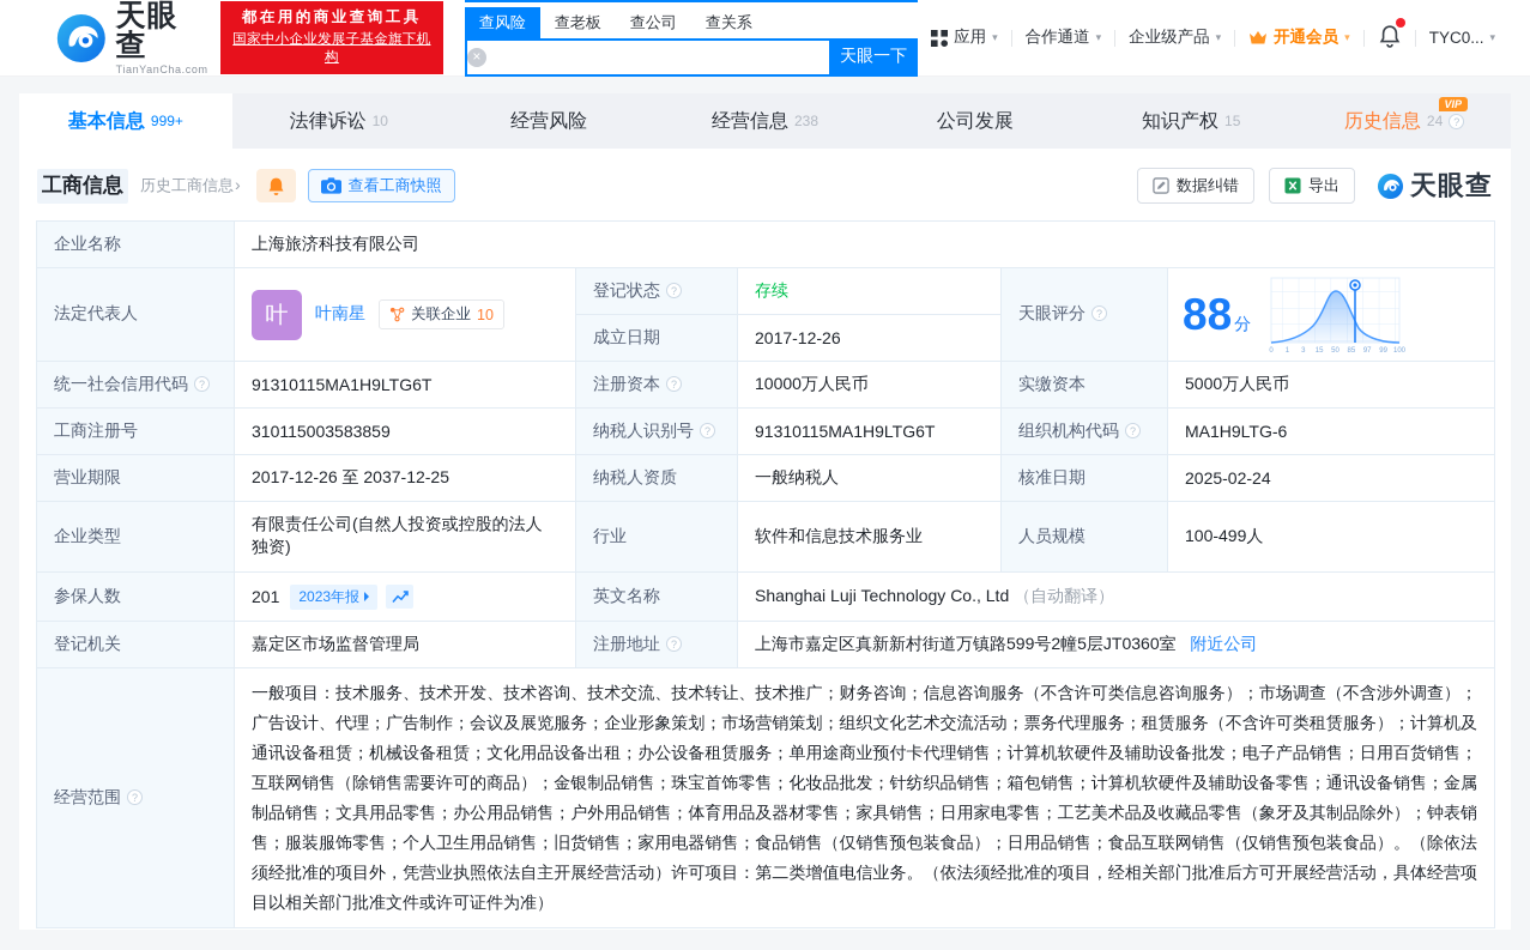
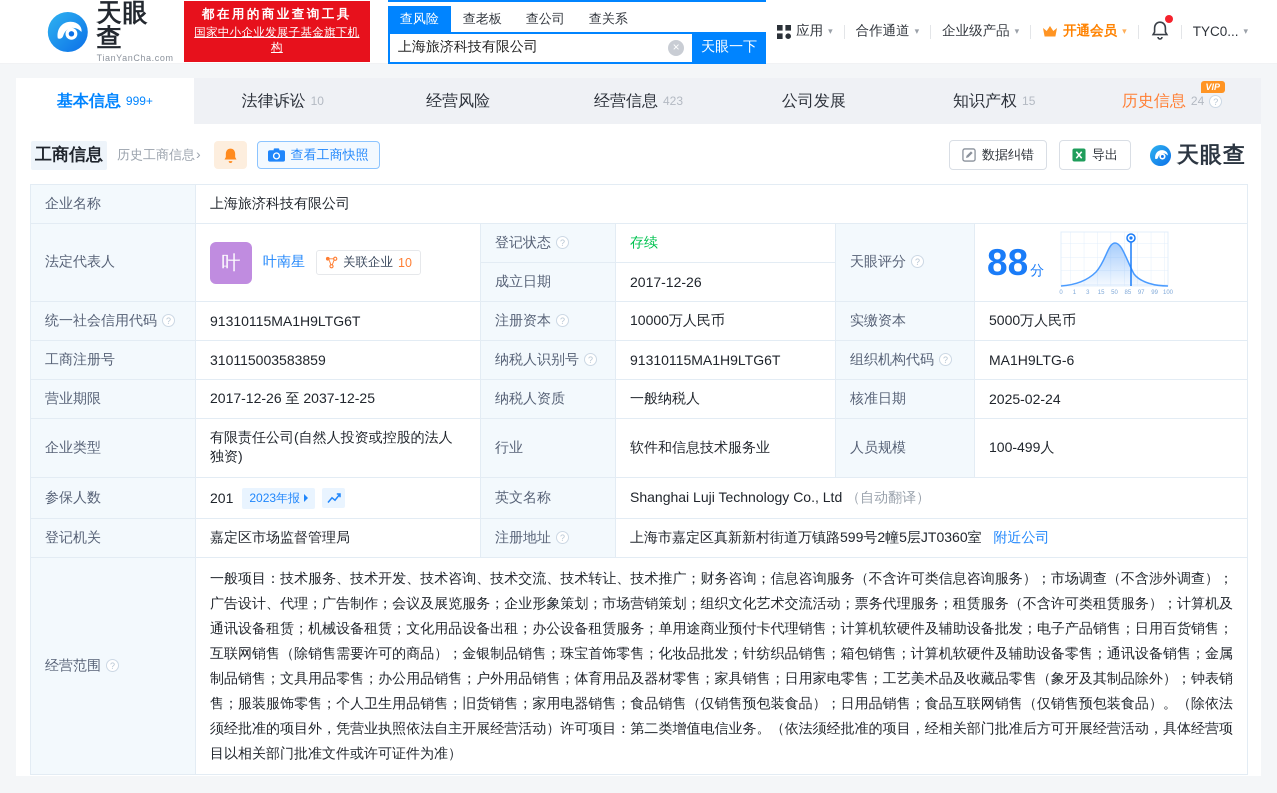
  天眼查
  TianYanCha.com
  都在用的商业查询工具
  国家中小企业发展子基金旗下机构
  查风险
  查老板
  查公司
  查关系
+ 上海旅济科技有限公司
  ×
  天眼一下
  应用
  ▾
  合作通道
  ▾
  企业级产品
  ▾
  开通会员
  ▾
  TYC0...
  ▾
  基本信息
  999+
  法律诉讼
  10
  经营风险
  经营信息
- 238
+ 423
  公司发展
  知识产权
  15
  VIP
  历史信息
  24
  ?
  工商信息
  历史工商信息›
  查看工商快照
  数据纠错
  导出
  天眼查
  企业名称	上海旅济科技有限公司
  成立日期	2017-12-26
  统一社会信用代码 ?	91310115MA1H9LTG6T	注册资本 ?	10000万人民币	实缴资本	5000万人民币
  工商注册号	310115003583859	纳税人识别号 ?	91310115MA1H9LTG6T	组织机构代码 ?	MA1H9LTG-6
  营业期限	2017-12-26 至 2037-12-25	纳税人资质	一般纳税人	核准日期	2025-02-24
  企业类型	有限责任公司(自然人投资或控股的法人独资)	行业	软件和信息技术服务业	人员规模	100-499人
  参保人数	201 2023年报	英文名称	Shanghai Luji Technology Co., Ltd （自动翻译）
  登记机关	嘉定区市场监督管理局	注册地址 ?	上海市嘉定区真新新村街道万镇路599号2幢5层JT0360室 附近公司
  经营范围 ?	一般项目：技术服务、技术开发、技术咨询、技术交流、技术转让、技术推广；财务咨询；信息咨询服务（不含许可类信息咨询服务）；市场调查（不含涉外调查）；广告设计、代理；广告制作；会议及展览服务；企业形象策划；市场营销策划；组织文化艺术交流活动；票务代理服务；租赁服务（不含许可类租赁服务）；计算机及通讯设备租赁；机械设备租赁；文化用品设备出租；办公设备租赁服务；单用途商业预付卡代理销售；计算机软硬件及辅助设备批发；电子产品销售；日用百货销售；互联网销售（除销售需要许可的商品）；金银制品销售；珠宝首饰零售；化妆品批发；针纺织品销售；箱包销售；计算机软硬件及辅助设备零售；通讯设备销售；金属制品销售；文具用品零售；办公用品销售；户外用品销售；体育用品及器材零售；家具销售；日用家电零售；工艺美术品及收藏品零售（象牙及其制品除外）；钟表销售；服装服饰零售；个人卫生用品销售；旧货销售；家用电器销售；食品销售（仅销售预包装食品）；日用品销售；食品互联网销售（仅销售预包装食品）。（除依法须经批准的项目外，凭营业执照依法自主开展经营活动）许可项目：第二类增值电信业务。（依法须经批准的项目，经相关部门批准后方可开展经营活动，具体经营项目以相关部门批准文件或许可证件为准）
